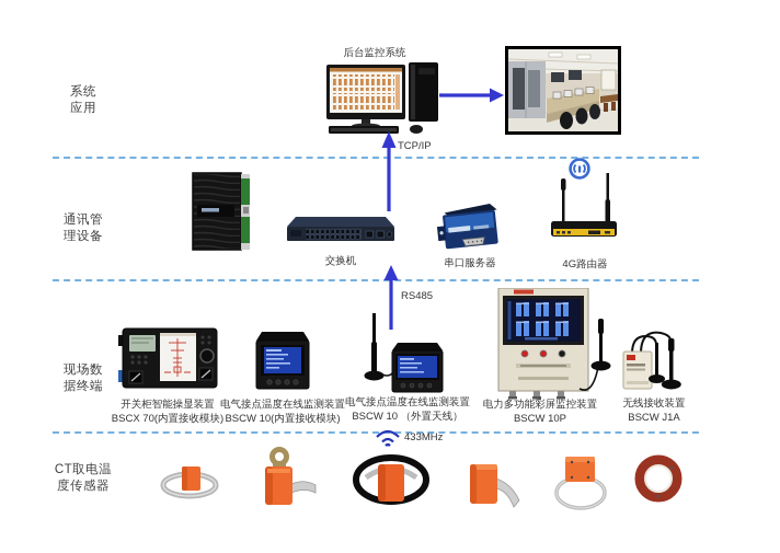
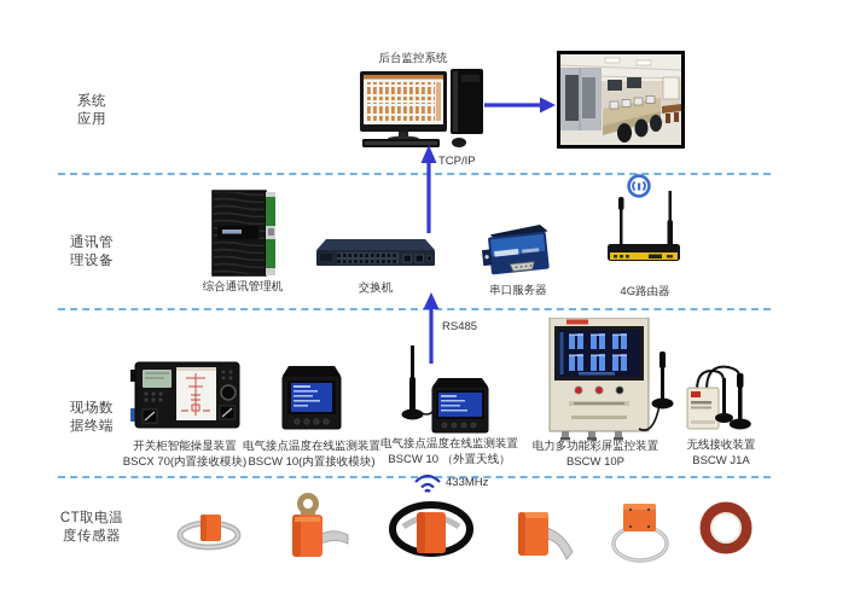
  系统
  应用
  通讯管
  理设备
  现场数
  据终端
  CT取电温
  度传感器
  后台监控系统
  TCP/IP
+ 综合通讯管理机
  交换机
  串口服务器
  4G路由器
  RS485
  开关柜智能操显装置
  BSCX 70(内置接收模块)
  电气接点温度在线监测装置
  BSCW 10(内置接收模块)
  电气接点温度在线监测装置
  BSCW 10 （外置天线）
  电力多功能彩屏监控装置
  BSCW 10P
  无线接收装置
  BSCW J1A
  433MHz
